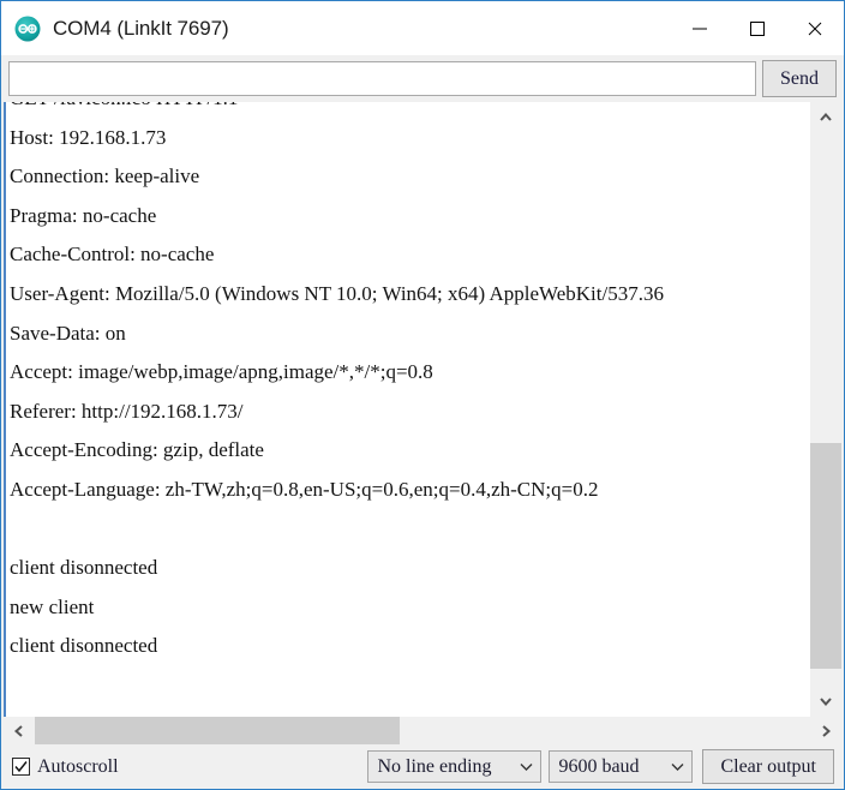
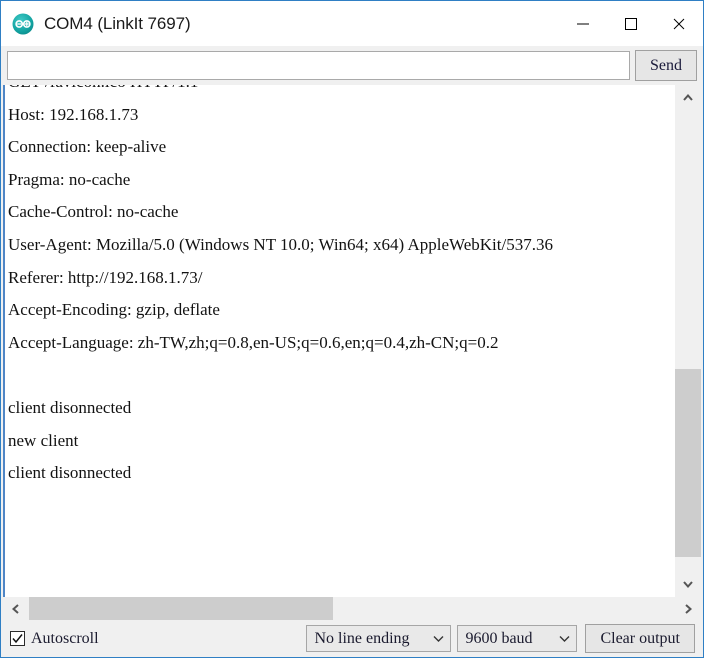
  COM4 (LinkIt 7697)
  Send
  Host: 192.168.1.73
  Connection: keep-alive
  Pragma: no-cache
  Cache-Control: no-cache
  User-Agent: Mozilla/5.0 (Windows NT 10.0; Win64; x64) AppleWebKit/537.36
- Save-Data: on
- Accept: image/webp,image/apng,image/*,*/*;q=0.8
  Referer: http://192.168.1.73/
  Accept-Encoding: gzip, deflate
  Accept-Language: zh-TW,zh;q=0.8,en-US;q=0.6,en;q=0.4,zh-CN;q=0.2
  client disonnected
  new client
  client disonnected
  Autoscroll
  No line ending
  9600 baud
  Clear output
